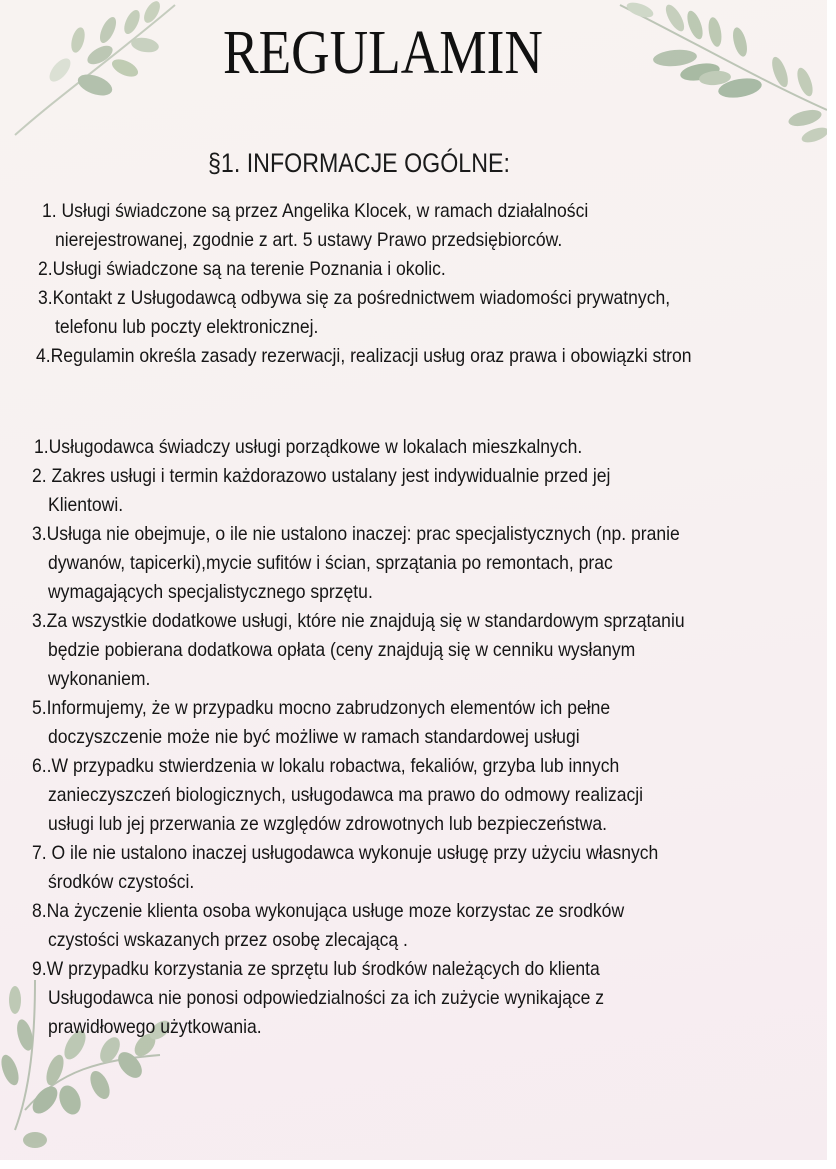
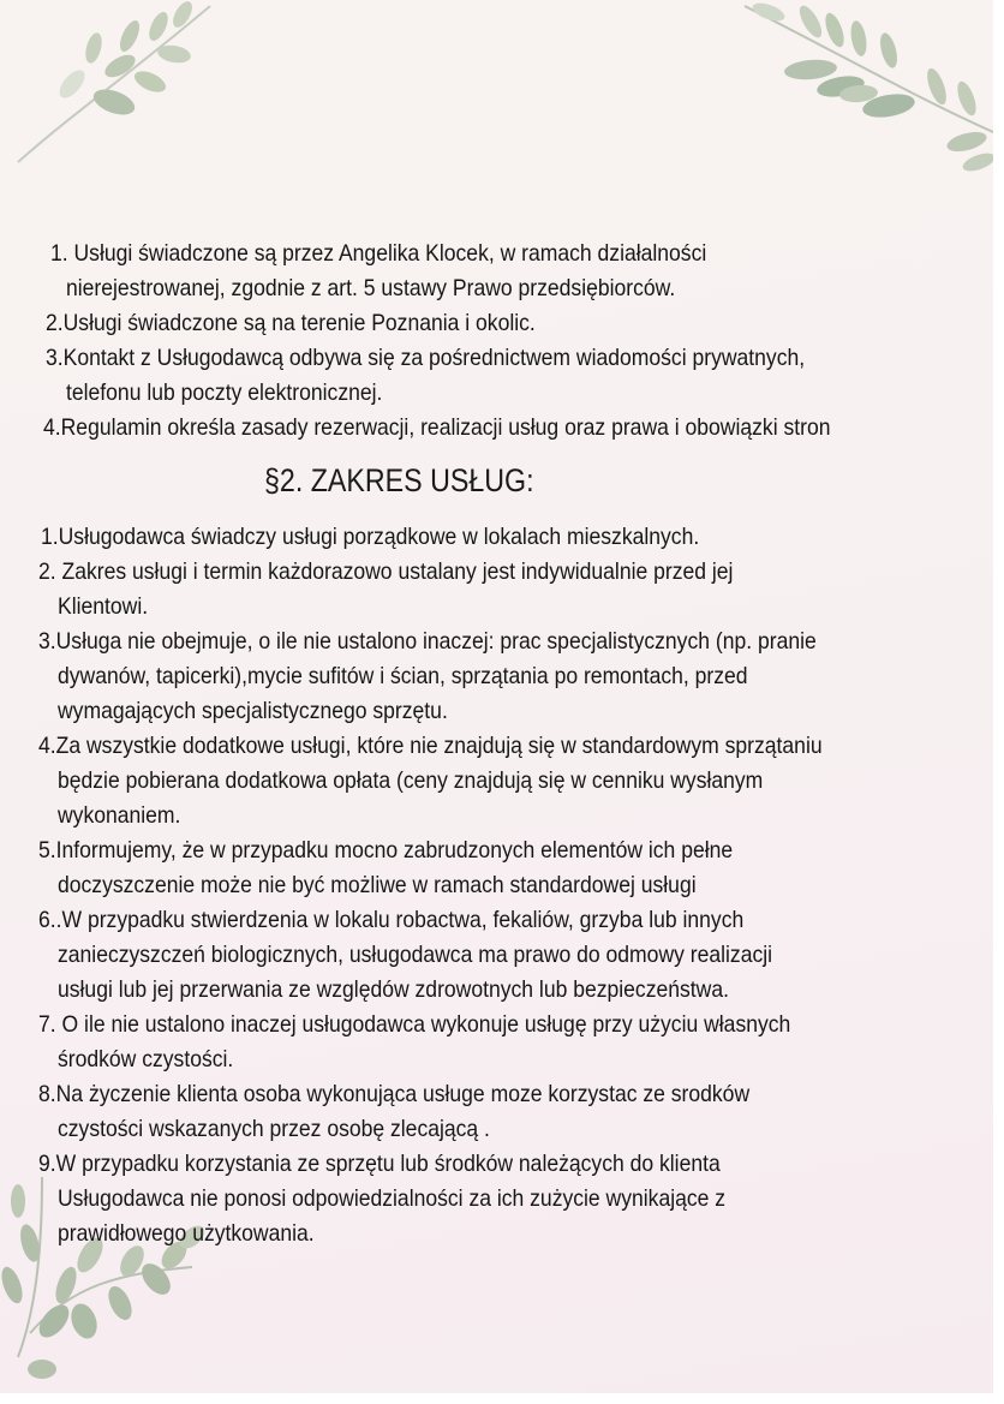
- REGULAMIN
- §1. INFORMACJE OGÓLNE:
  1. Usługi świadczone są przez Angelika Klocek, w ramach działalności
  nierejestrowanej, zgodnie z art. 5 ustawy Prawo przedsiębiorców.
  2.Usługi świadczone są na terenie Poznania i okolic.
  3.Kontakt z Usługodawcą odbywa się za pośrednictwem wiadomości prywatnych,
  telefonu lub poczty elektronicznej.
  4.Regulamin określa zasady rezerwacji, realizacji usług oraz prawa i obowiązki stron
+ §2. ZAKRES USŁUG:
  1.Usługodawca świadczy usługi porządkowe w lokalach mieszkalnych.
  2. Zakres usługi i termin każdorazowo ustalany jest indywidualnie przed jej
  Klientowi.
  3.Usługa nie obejmuje, o ile nie ustalono inaczej: prac specjalistycznych (np. pranie
- dywanów, tapicerki),mycie sufitów i ścian, sprzątania po remontach, prac
+ dywanów, tapicerki),mycie sufitów i ścian, sprzątania po remontach, przed
  wymagających specjalistycznego sprzętu.
- 3.Za wszystkie dodatkowe usługi, które nie znajdują się w standardowym sprzątaniu
+ 4.Za wszystkie dodatkowe usługi, które nie znajdują się w standardowym sprzątaniu
  będzie pobierana dodatkowa opłata (ceny znajdują się w cenniku wysłanym
  wykonaniem.
  5.Informujemy, że w przypadku mocno zabrudzonych elementów ich pełne
  doczyszczenie może nie być możliwe w ramach standardowej usługi
  6..W przypadku stwierdzenia w lokalu robactwa, fekaliów, grzyba lub innych
  zanieczyszczeń biologicznych, usługodawca ma prawo do odmowy realizacji
  usługi lub jej przerwania ze względów zdrowotnych lub bezpieczeństwa.
  7. O ile nie ustalono inaczej usługodawca wykonuje usługę przy użyciu własnych
  środków czystości.
  8.Na życzenie klienta osoba wykonująca usługe moze korzystac ze srodków
  czystości wskazanych przez osobę zlecającą .
  9.W przypadku korzystania ze sprzętu lub środków należących do klienta
  Usługodawca nie ponosi odpowiedzialności za ich zużycie wynikające z
  prawidłowego użytkowania.
